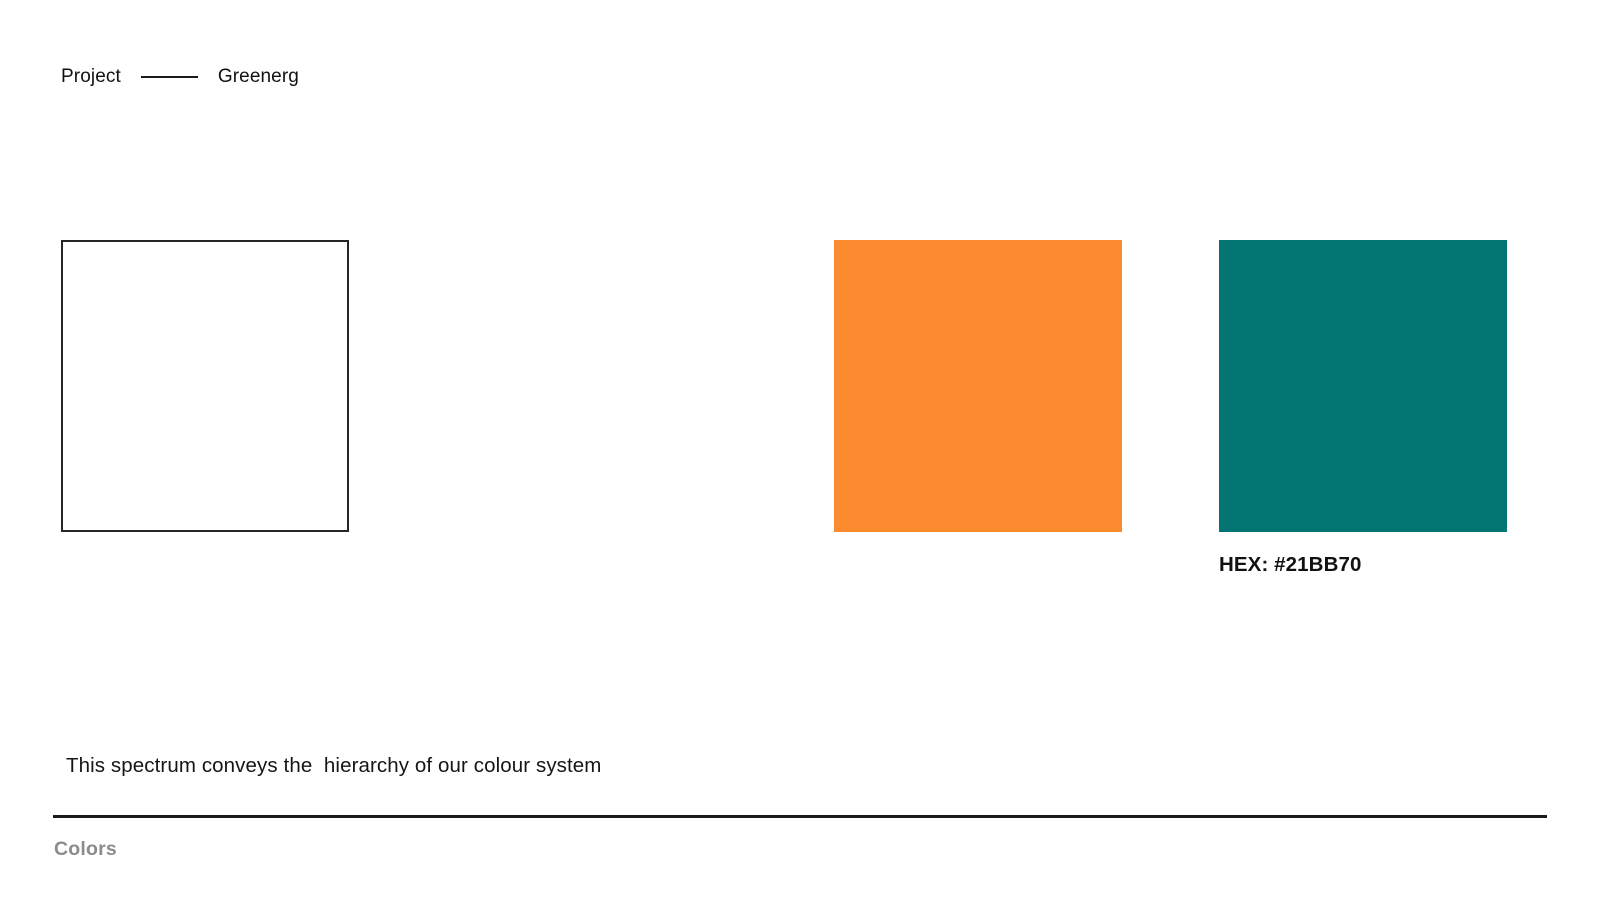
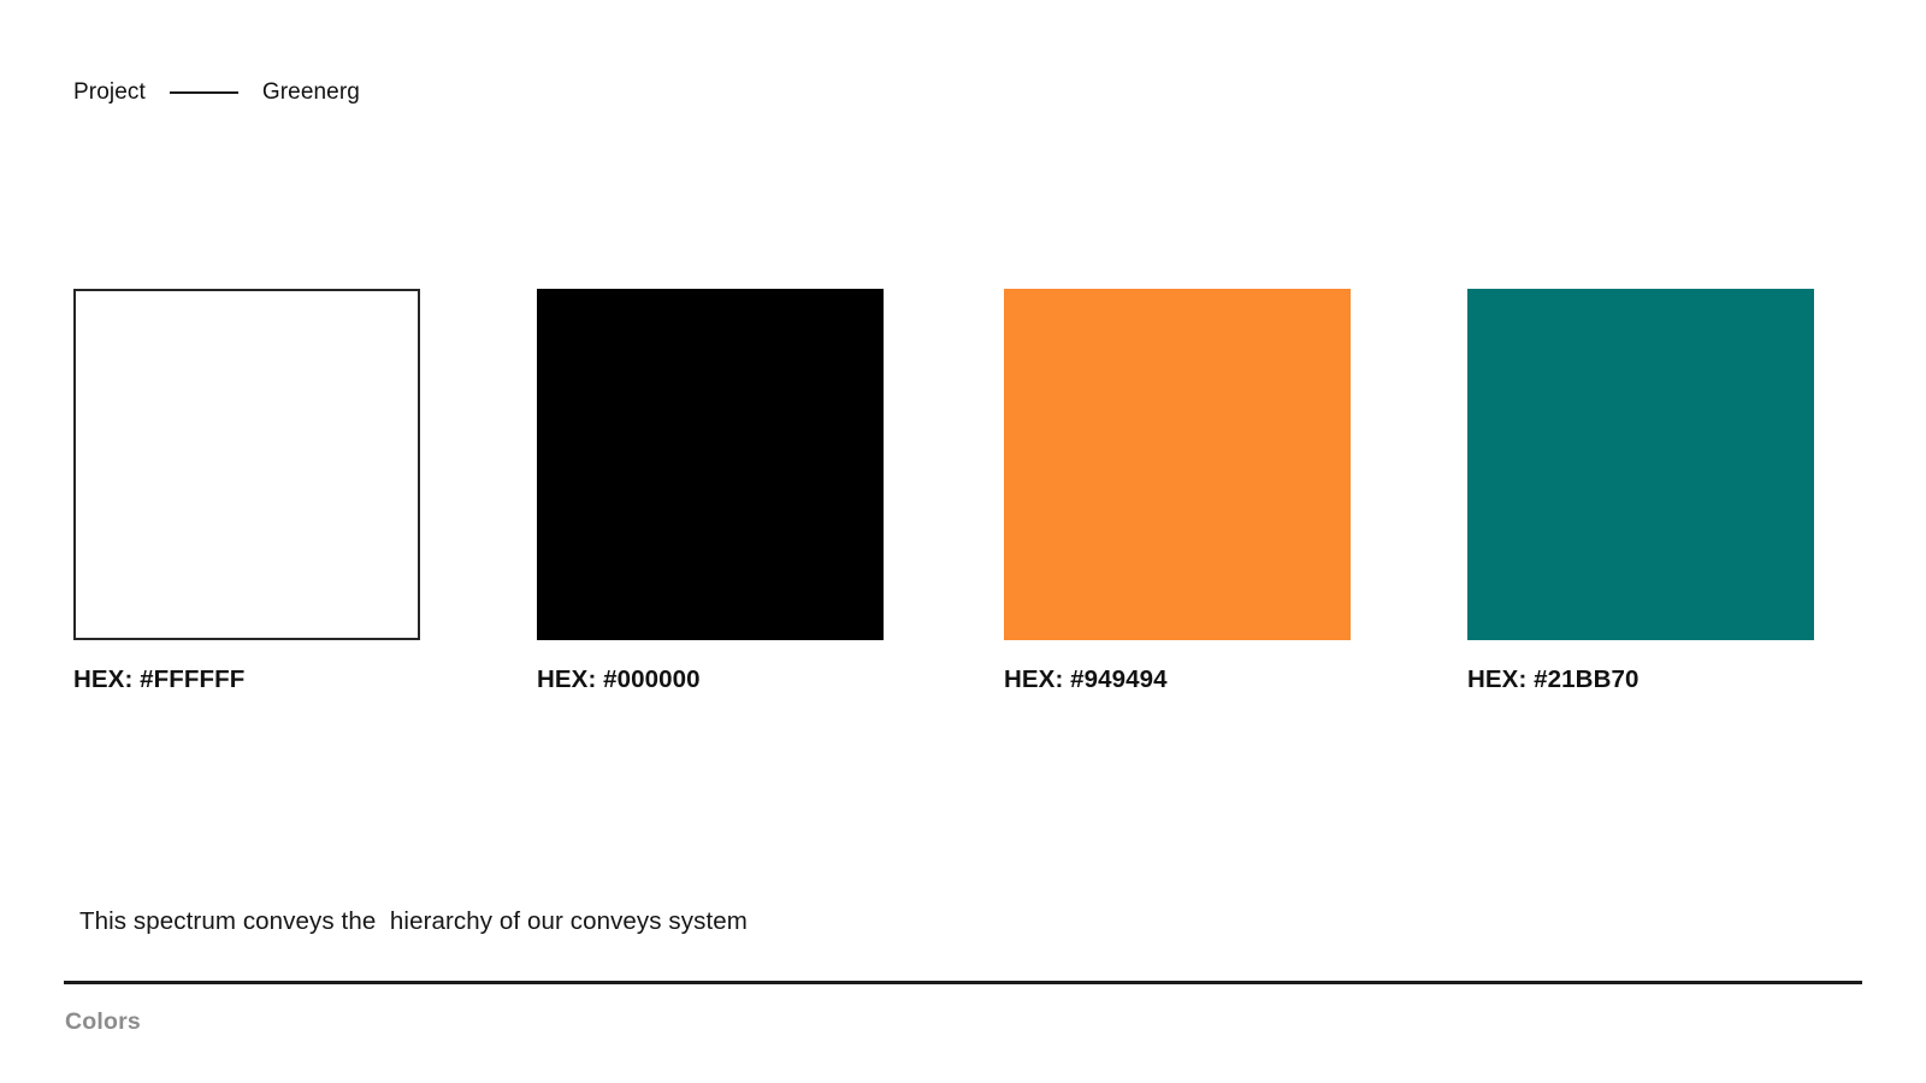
  Project
  Greenerg
+ HEX: #FFFFFF
+ HEX: #000000
+ HEX: #949494
  HEX: #21BB70
- This spectrum conveys the hierarchy of our colour system
+ This spectrum conveys the hierarchy of our conveys system
  Colors
